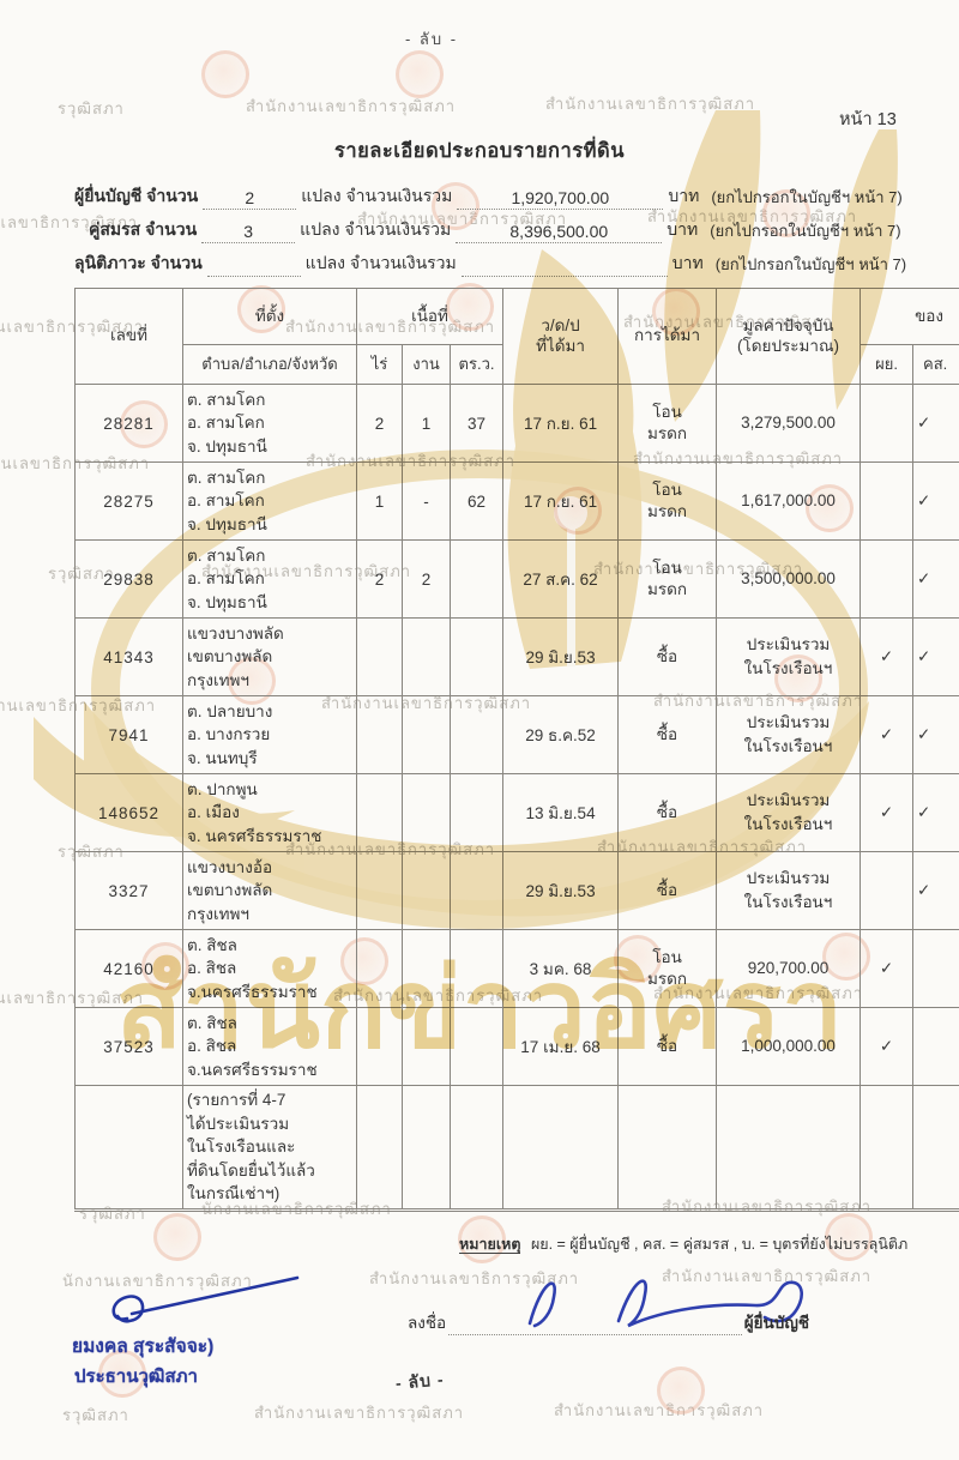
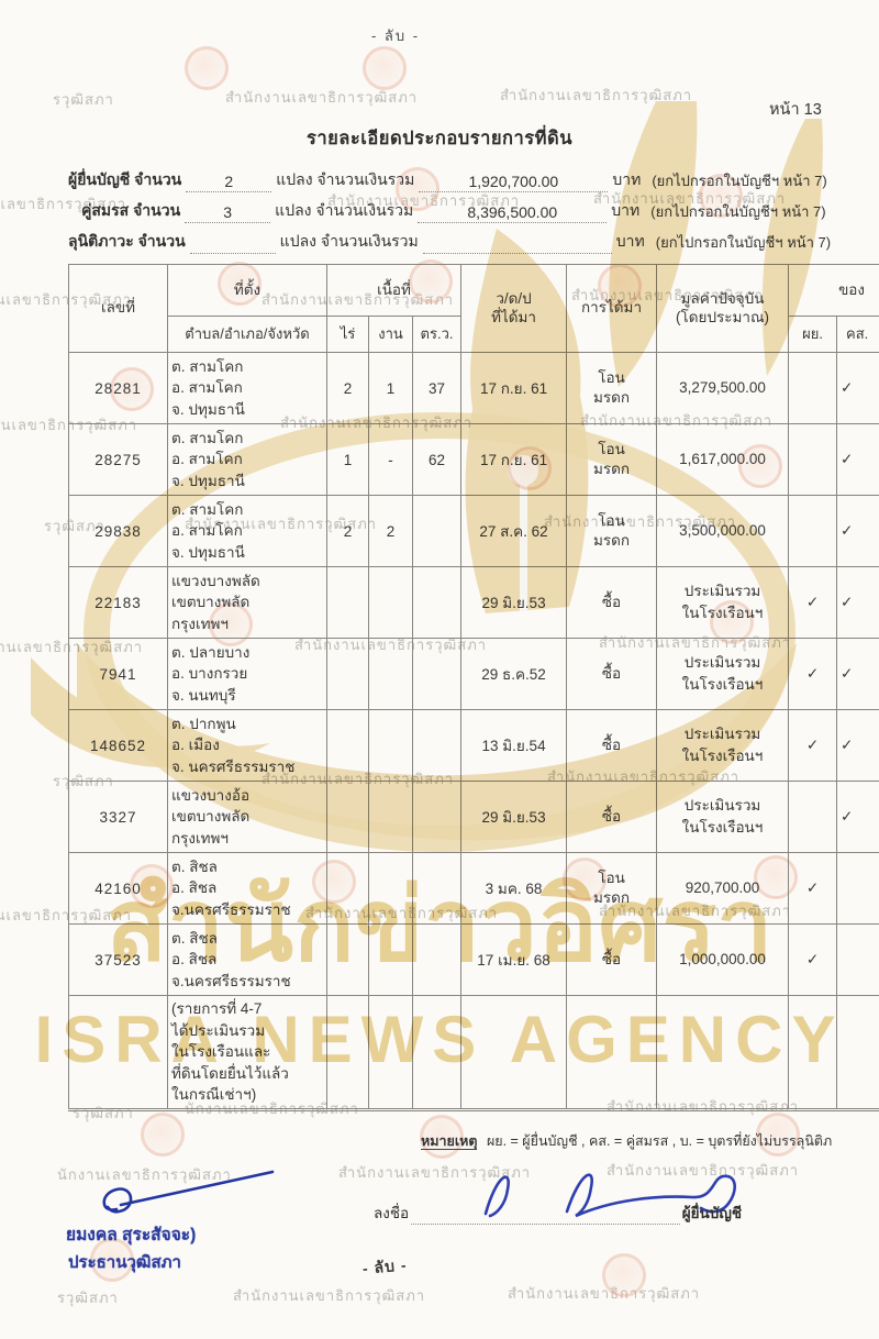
  รวุฒิสภา
  สำนักงานเลขาธิการวุฒิสภา
  สำนักงานเลขาธิการวุฒิสภา
  สำนักงานเการวุฒิสภา
  สำนักงานเลขาฒิสภา
  นเลขาธิการวุฒิสภา
  สำนักงานเลขาธิการวุา
  สำนัเลขาธิการวุฒิสภา
  นเลขาธิการวุฒิสภา
  สำนักงานเลขาธิการวุฒิสภา
  สำนักงานเลขาธิการวุฒิสภา
  รวุฒิสภา
  สำนักงานเลขาธิการวุฒิสภา
  สำนักงานเลขาธิการวุฒิสภา
  านเลขาธิการวุฒิสภา
  สำนักงานเลขาธิการวุฒิสภา
  สำนักงานเลขาธิกวุฒิสภา
  รวุฒิสภา
  สำนักงานเลขาธิการวุฒิสภา
  สำนักงานเลขาธิการวุฒิสภา
  นเลขาธิการวุฒิสภา
  สำนักงานเลขาธิการวุฒิสภา
  สำนักงานเลขาธิการวุฒิสภา
  รวุฒิสภา
  นักงานเลขาธิการวุฒิสภา
  สำนักงานเลขาธิการวุฒิสภา
  นักงานเลขาธิการวุฒิสภา
  สำนักงานเลขาธิการวุฒิสภา
  สำนักงานเลขาธิการวุฒิสภา
  รวุฒิสภา
  สำนักงานเลขาธิการวุฒิสภา
  สำนักงานเลขารวุฒิสภา
  - ลับ -
  หน้า 13
  รายละเอียดประกอบรายการที่ดิน
  ผู้ยื่นบัญชี จำนวน
  2
  แปลง จำนวนเงินรวม
  1,920,700.00
  บาท
  (ยกไปกรอกในบัญชีฯ หน้า 7)
  คู่สมรส จำนวน
  3
  แปลง จำนวนเงินรวม
  8,396,500.00
  บาท
  (ยกไปกรอกในบัญชีฯ หน้า 7)
  ลุนิติภาวะ จำนวน
  แปลง จำนวนเงินรวม
  บาท
  (ยกไปกรอกในบัญชีฯ หน้า 7)
  เลขที่	ที่ตั้ง	เนื้อที่	ว/ด/ป ที่ได้มา	การได้มา	มูลค่าปัจจุบัน (โดยประมาณ)	ของ
  ตำบล/อำเภอ/จังหวัด	ไร่	งาน	ตร.ว.	ผย.	คส.
  28281	ต. สามโคกอ. สามโคกจ. ปทุมธานี	2	1	37	17 ก.ย. 61	โอน มรดก	3,279,500.00		✓
  28275	ต. สามโคกอ. สามโคกจ. ปทุมธานี	1	-	62	17 ก 61	โอน มรดก	1,617,000.00		✓
  29838	ต. สามโคกอ. สามโคกจ. ปทุมธานี	2	2		27 ส.ค 62	โอน มรดก	3,500,000.00		✓
- 41343	แขวงบางพลัดเขตบางพลัดกรุงเทพฯ				29 มิ.53	ซื้อ	ประเมินรวม ในโรงเรือนฯ	✓	✓
+ 22183	แขวงบางพลัดเขตบางพลัดกรุงเทพฯ				29 มิ.53	ซื้อ	ประเมินรวม ในโรงเรือนฯ	✓	✓
  7941	ต. ปลายบางอ. บางกรวยจ. นนทบุรี				29 ธ.ค.52	ซื้อ	ประเมินรวม ในโรงเรือนฯ	✓	✓
  148652	ต. ปากพูนอ. เมืองจ. นครศรีธรรมราช				13 มิ.ย.54	ซื้อ	ประเมินรวม ในโรงเรือนฯ	✓	✓
  3327	แขวงบางอ้อเขตบางพลัดกรุงเทพฯ				29 มิ.ย.53	ซื้อ	ประเมินรวม ในโรงเรือนฯ		✓
  42160	ต. สิชลอ. สิชลจ.นครศรีธรรมราช				3 มค. 68	โอน มรดก	920,700.00	✓
  37523	ต. สิชลอ. สิชลจ.นครศรีธรรมราช				17 เม.ย. 68	ซื้อ	1,000,000.00	✓
  	(รายการที่ 4-7ได้ประเมินรวมในโรงเรือนและที่ดินโดยยื่นไว้แล้วในกรณีเช่าฯ)
  หมายเหตุ ผย. = ผู้ยื่นบัญชี , คส. = คู่สมรส , บ. = บุตรที่ยังไม่บรรลุนิติภ
  ลงชื่อ
  ผู้ยื่นบัญชี
  ยมงคล สุระสัจจะ)
  ประธานวุฒิสภา
  สำนักข่าวอิศรา
+ ISRA NEWS AGENCY
